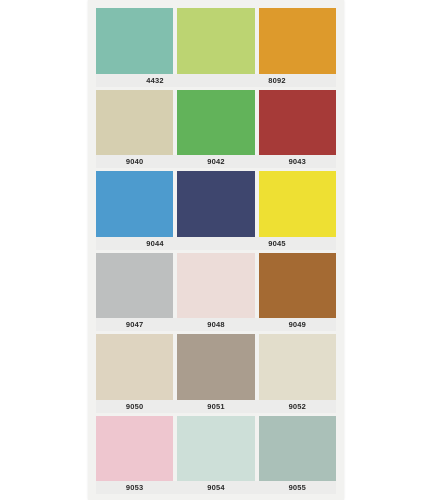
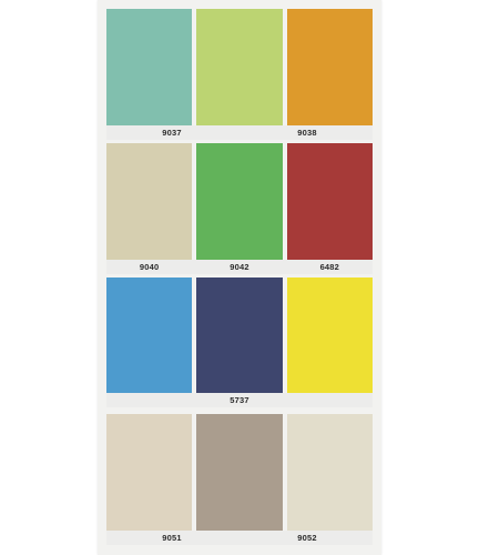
- 4432
+ 9037
- 8092
+ 9038
  9040
  9042
- 9043
+ 6482
- 9044
+ 5737
- 9045
- 9047
- 9048
- 9049
- 9050
  9051
  9052
- 9053
- 9054
- 9055
